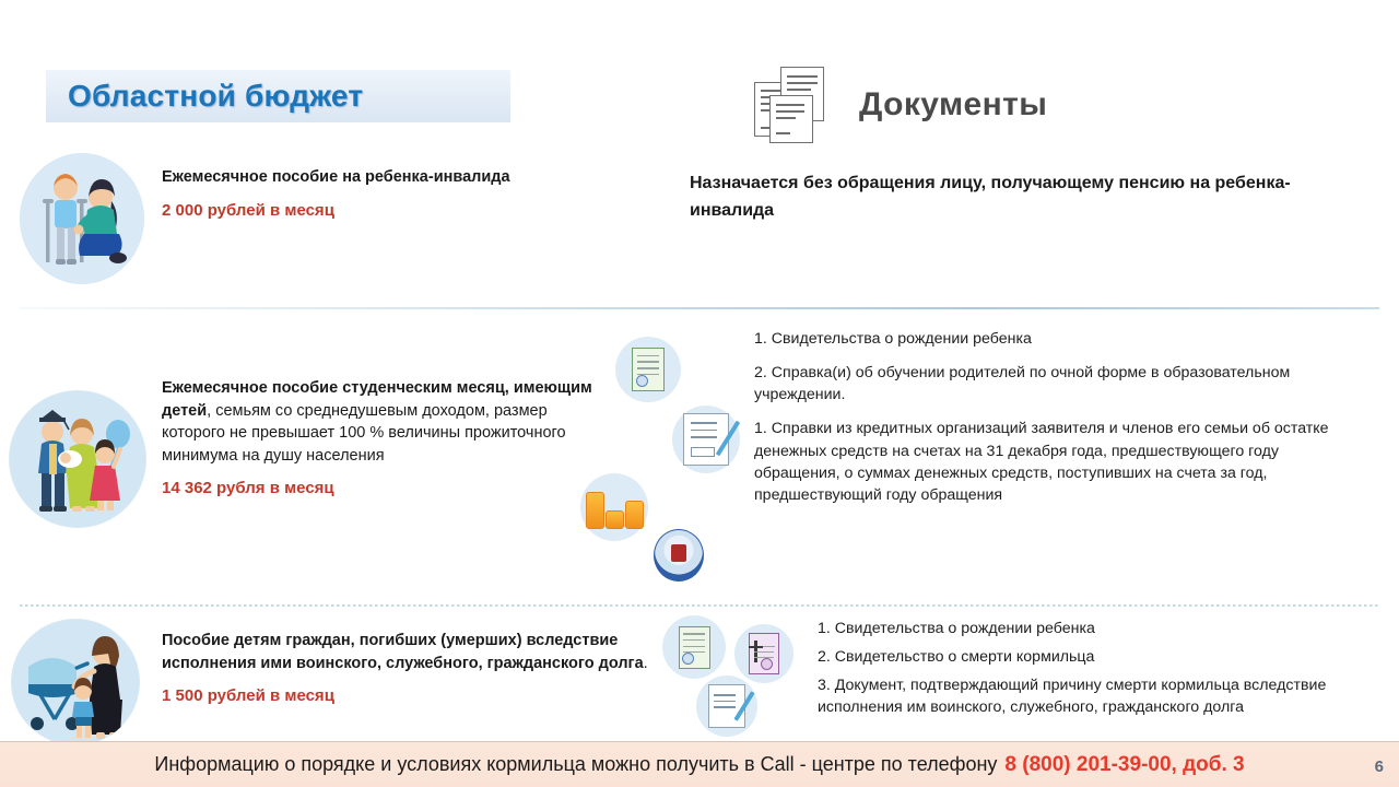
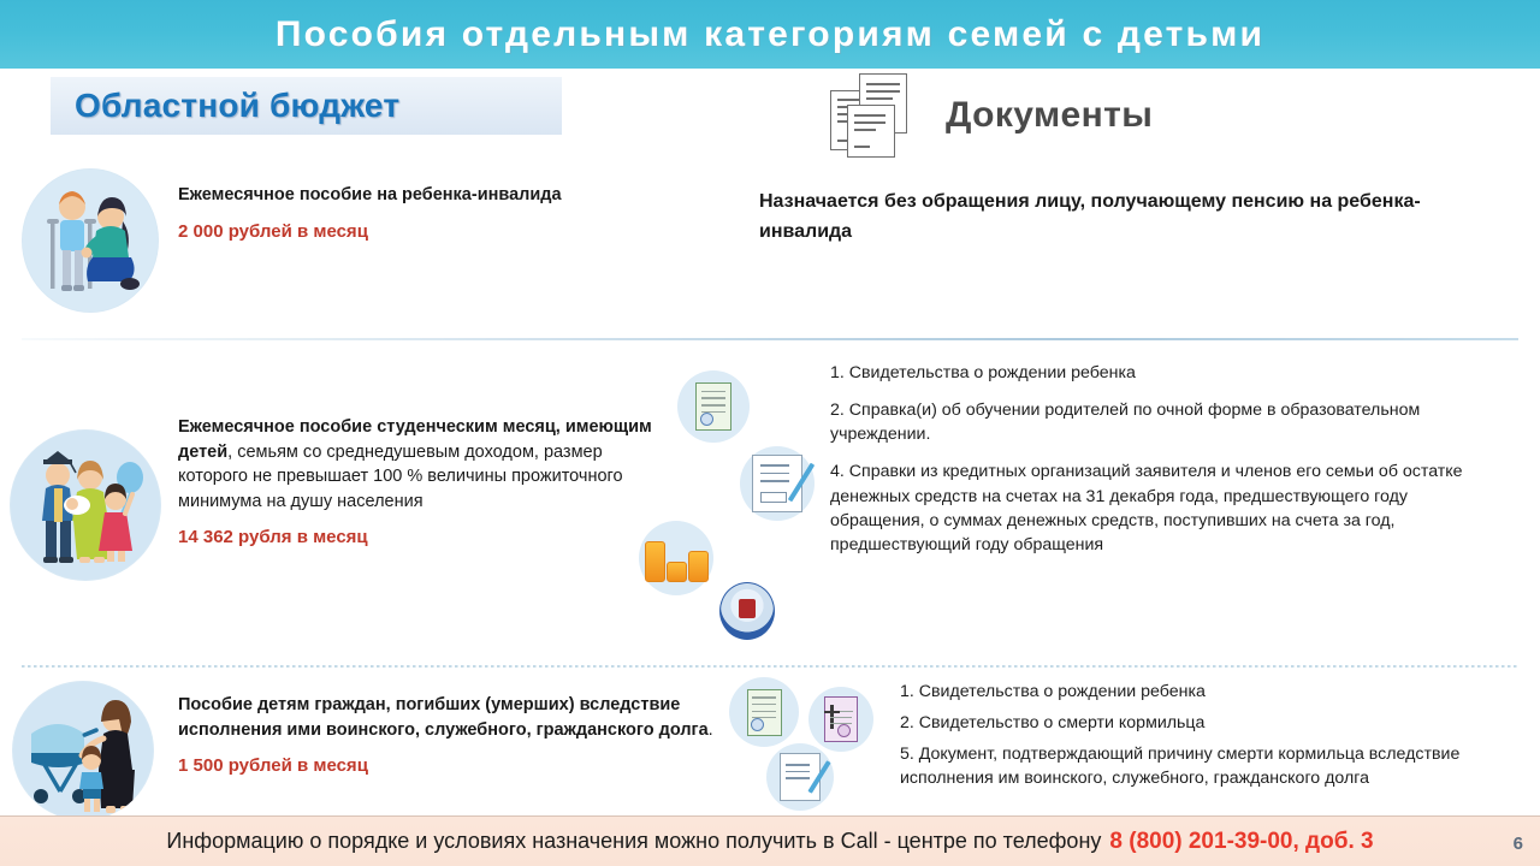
+ Пособия отдельным категориям семей с детьми
  Областной бюджет
  Документы
  Ежемесячное пособие на ребенка-инвалида
  2 000 рублей в месяц
  Назначается без обращения лицу, получающему пенсию на ребенка-инвалида
  Ежемесячное пособие студенческим месяц, имеющим детей, семьям со среднедушевым доходом, размер которого не превышает 100 % величины прожиточного минимума на душу населения
  14 362 рубля в месяц
  1. Свидетельства о рождении ребенка
  2. Справка(и) об обучении родителей по очной форме в образовательном учреждении.
- 1. Справки из кредитных организаций заявителя и членов его семьи об остатке денежных средств на счетах на 31 декабря года, предшествующего году обращения, о суммах денежных средств, поступивших на счета за год, предшествующий году обращения
+ 4. Справки из кредитных организаций заявителя и членов его семьи об остатке денежных средств на счетах на 31 декабря года, предшествующего году обращения, о суммах денежных средств, поступивших на счета за год, предшествующий году обращения
  Пособие детям граждан, погибших (умерших) вследствие исполнения ими воинского, служебного, гражданского долга.
  1 500 рублей в месяц
  1. Свидетельства о рождении ребенка
  2. Свидетельство о смерти кормильца
- 3. Документ, подтверждающий причину смерти кормильца вследствие исполнения им воинского, служебного, гражданского долга
+ 5. Документ, подтверждающий причину смерти кормильца вследствие исполнения им воинского, служебного, гражданского долга
- Информацию о порядке и условиях кормильца можно получить в Call - центре по телефону
+ Информацию о порядке и условиях назначения можно получить в Call - центре по телефону
  8 (800) 201-39-00, доб. 3
  6
